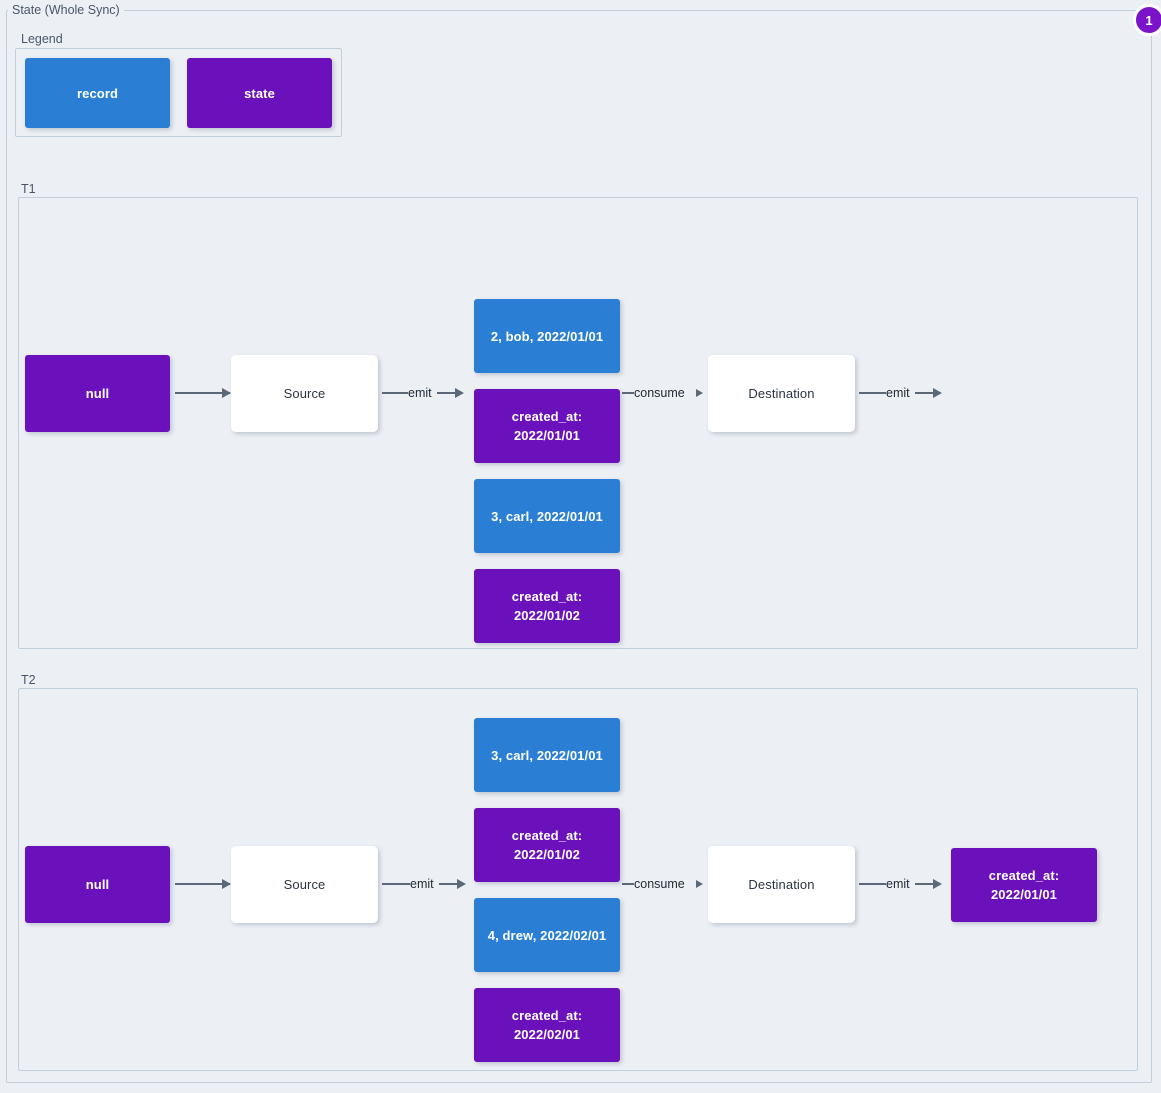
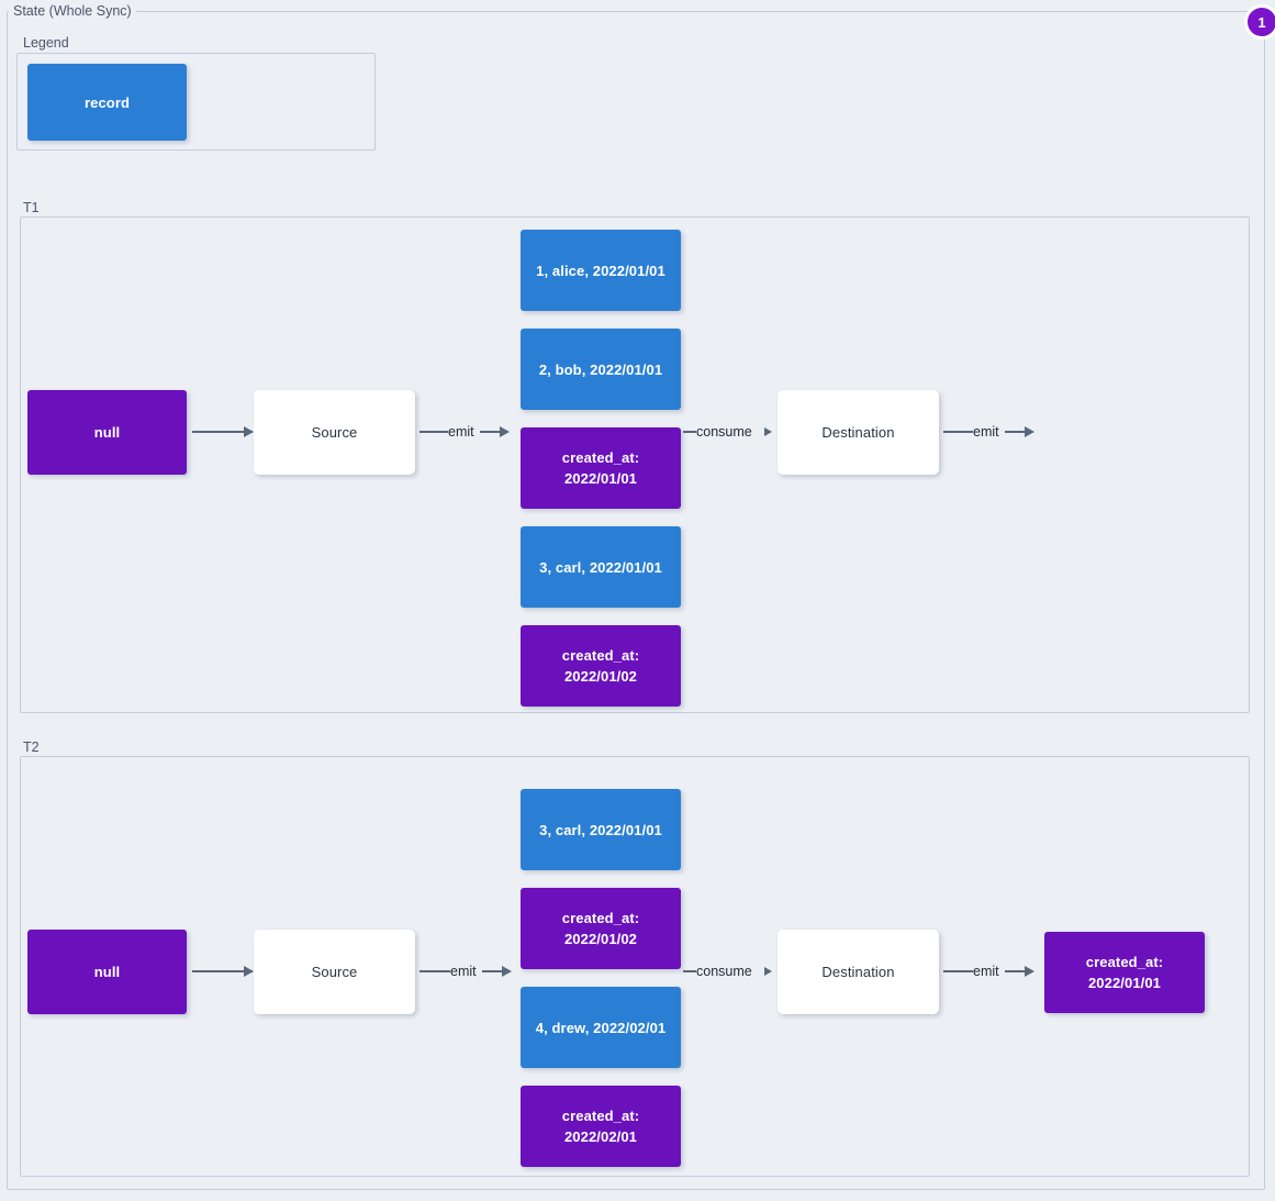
  State (Whole Sync)
  Legend
  record
- state
  T1
  null
  Source
  emit
+ 1, alice, 2022/01/01
  2, bob, 2022/01/01
  created_at:
  2022/01/01
  3, carl, 2022/01/01
  created_at:
  2022/01/02
  consume
  Destination
  emit
  T2
  null
  Source
  emit
  3, carl, 2022/01/01
  created_at:
  2022/01/02
  4, drew, 2022/02/01
  created_at:
  2022/02/01
  consume
  Destination
  emit
  created_at:
  2022/01/01
  1
